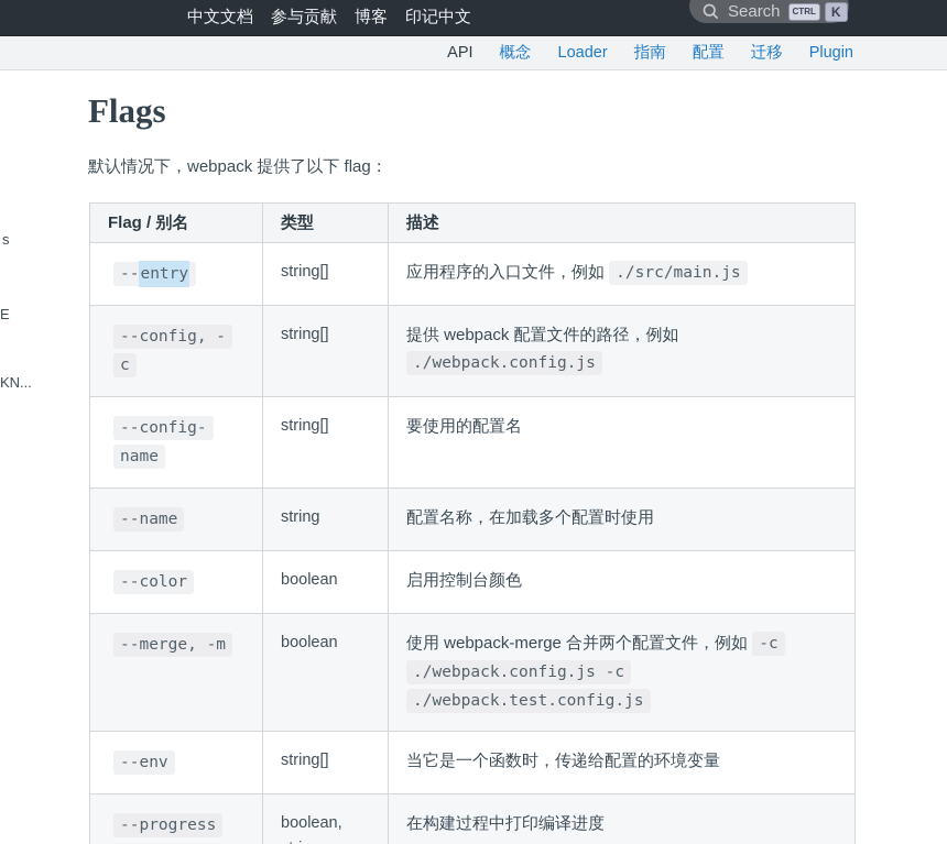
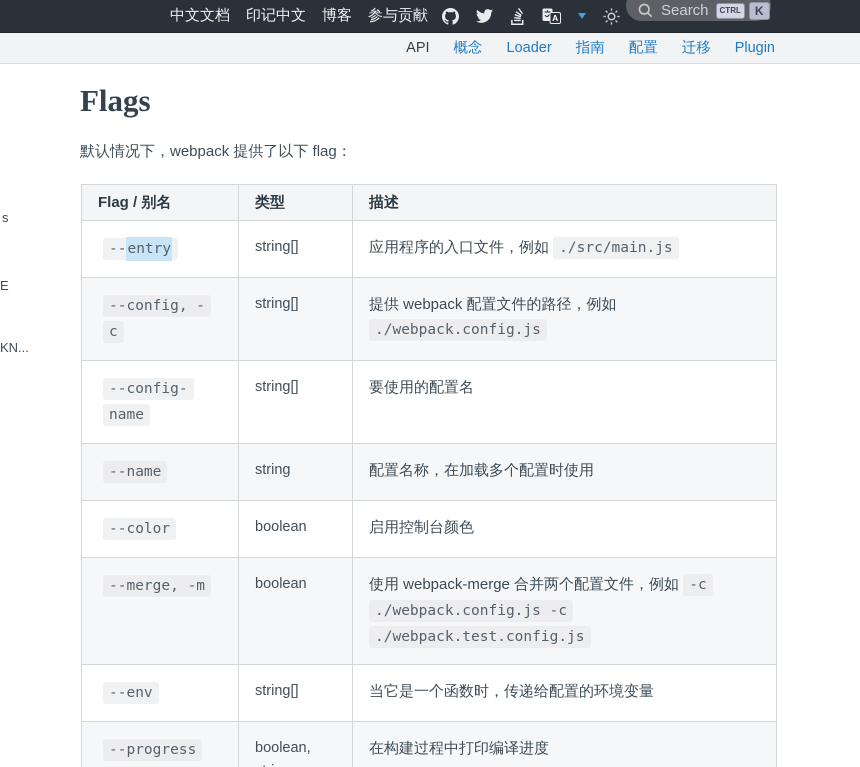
  中文文档
- 参与贡献
+ 印记中文
  博客
- 印记中文
+ 参与贡献
+ A
  Search
  CTRL
  K
  API
  概念
  Loader
  指南
  配置
  迁移
  Plugin
  s
  E
  KN...
  Flags
  默认情况下，webpack 提供了以下 flag：
  Flag / 别名	类型	描述
  --entry	string[]	应用程序的入口文件，例如 ./src/main.js
  --config, -c	string[]	提供 webpack 配置文件的路径，例如 ./webpack.config.js
  --config-name	string[]	要使用的配置名
  --name	string	配置名称，在加载多个配置时使用
  --color	boolean	启用控制台颜色
  --merge, -m	boolean	使用 webpack-merge 合并两个配置文件，例如 -c ./webpack.config.js -c ./webpack.test.config.js
  --env	string[]	当它是一个函数时，传递给配置的环境变量
  --progress	boolean,	在构建过程中打印编译进度
